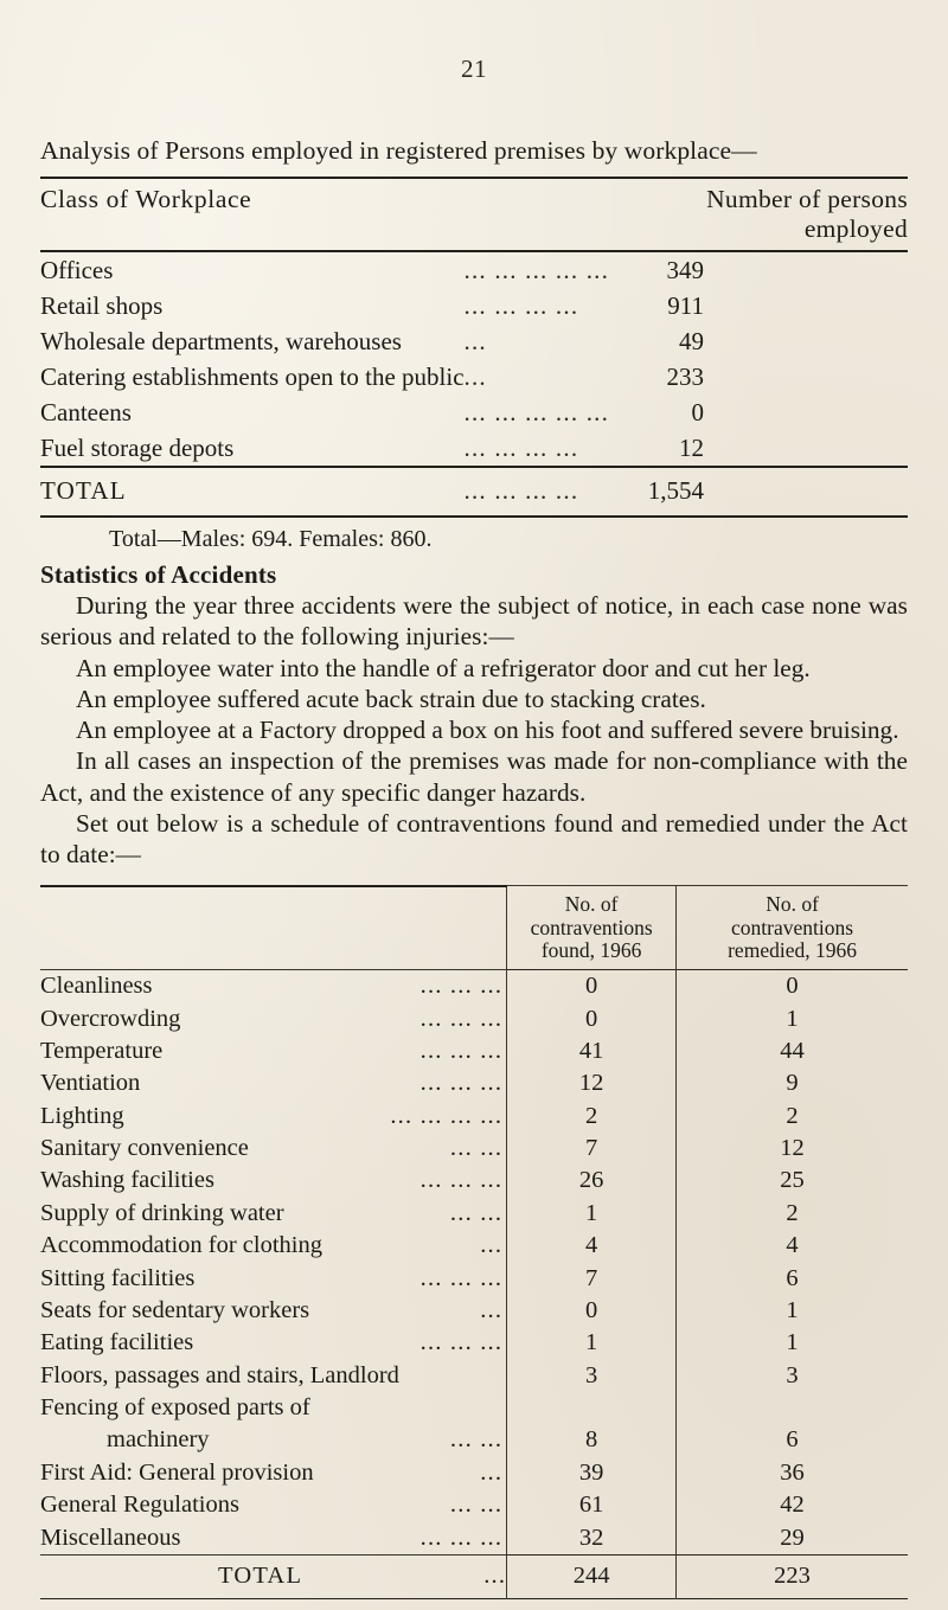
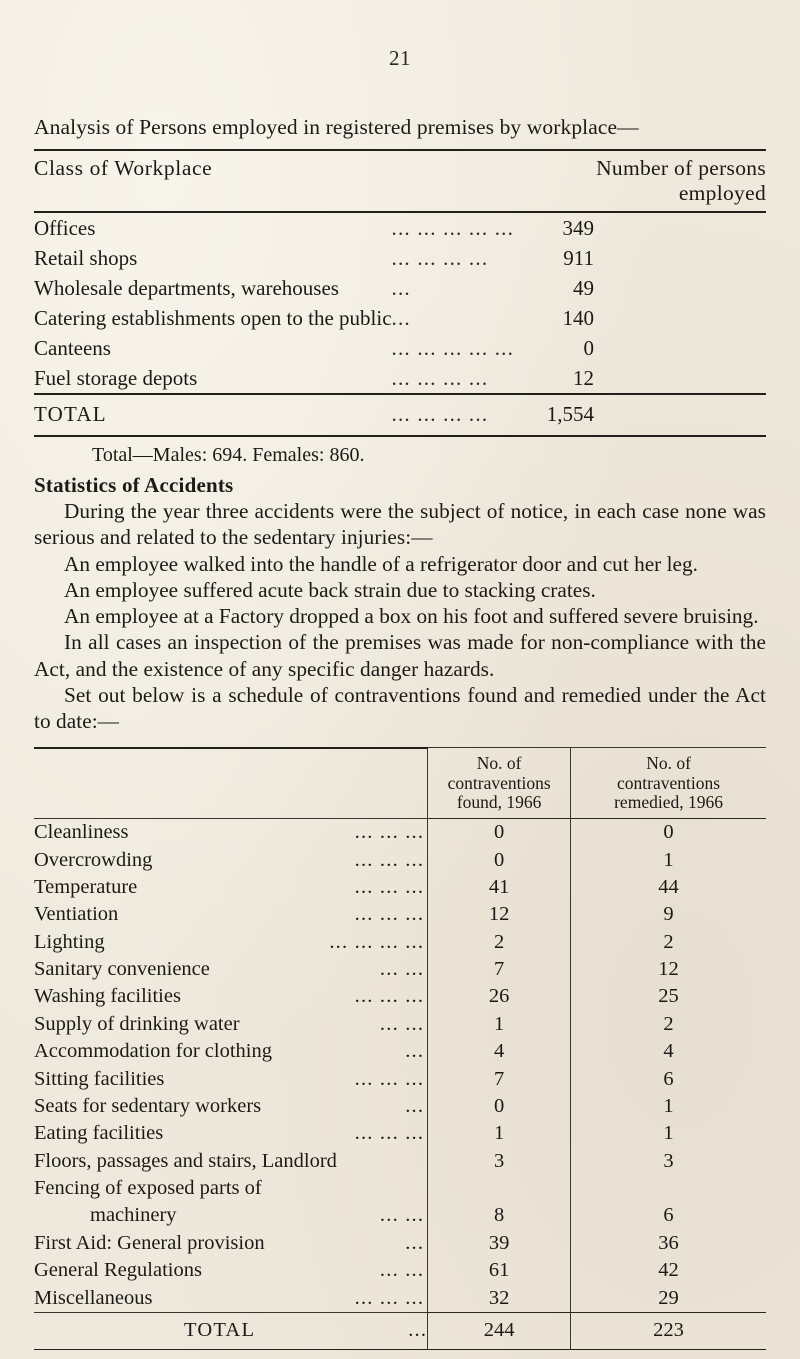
  21
  Analysis of Persons employed in registered premises by workplace—
  Class of Workplace	Number of persons employed
  Offices	... ... ... ... ...	349
  Retail shops	... ... ... ...	911
  Wholesale departments, warehouses	...	49
- Catering establishments open to the public	...	233
+ Catering establishments open to the public	...	140
  Canteens	... ... ... ... ...	0
  Fuel storage depots	... ... ... ...	12
  TOTAL	... ... ... ...	1,554
  Total—Males: 694. Females: 860.
  Statistics of Accidents
- During the year three accidents were the subject of notice, in each case none was serious and related to the following injuries:—
+ During the year three accidents were the subject of notice, in each case none was serious and related to the sedentary injuries:—
- An employee water into the handle of a refrigerator door and cut her leg.
+ An employee walked into the handle of a refrigerator door and cut her leg.
  An employee suffered acute back strain due to stacking crates.
  An employee at a Factory dropped a box on his foot and suffered severe bruising.
  In all cases an inspection of the premises was made for non-compliance with the Act, and the existence of any specific danger hazards.
  Set out below is a schedule of contraventions found and remedied under the Act to date:—
  	No. of contraventions found, 1966	No. of contraventions remedied, 1966
  Cleanliness ... ... ...	0	0
  Overcrowding ... ... ...	0	1
  Temperature ... ... ...	41	44
  Ventiation ... ... ...	12	9
  Lighting ... ... ... ...	2	2
  Sanitary convenience ... ...	7	12
  Washing facilities ... ... ...	26	25
  Supply of drinking water ... ...	1	2
  Accommodation for clothing ...	4	4
  Sitting facilities ... ... ...	7	6
  Seats for sedentary workers ...	0	1
  Eating facilities ... ... ...	1	1
  Floors, passages and stairs, Landlord	3	3
  Fencing of exposed parts of
  machinery ... ...	8	6
  First Aid: General provision ...	39	36
  General Regulations ... ...	61	42
  Miscellaneous ... ... ...	32	29
  TOTAL ...	244	223
